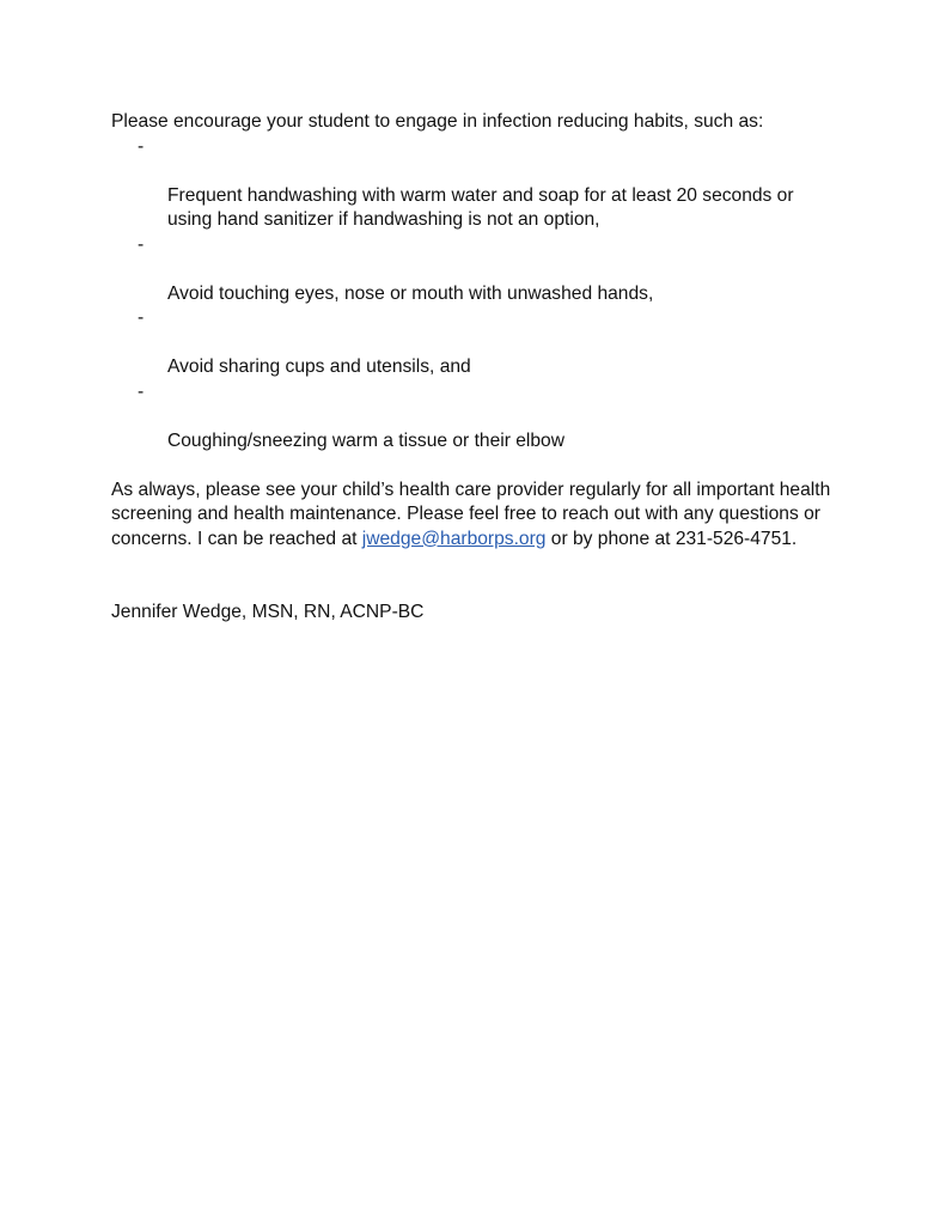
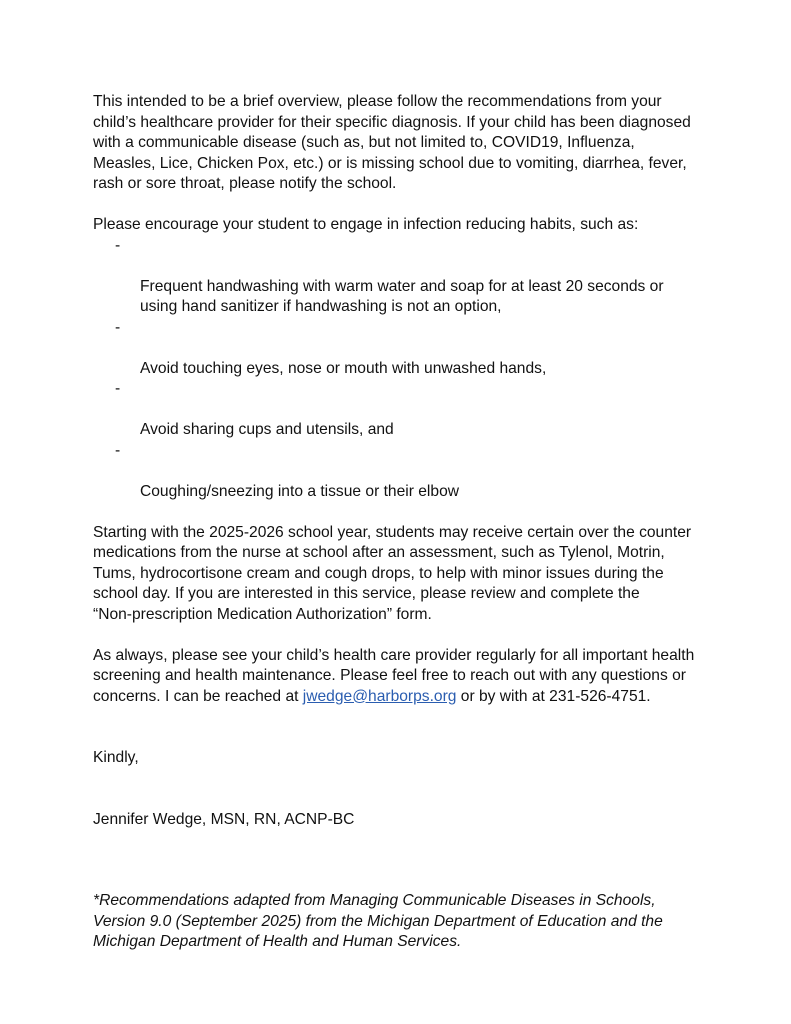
+ This intended to be a brief overview, please follow the recommendations from your
+ child’s healthcare provider for their specific diagnosis. If your child has been diagnosed
+ with a communicable disease (such as, but not limited to, COVID19, Influenza,
+ Measles, Lice, Chicken Pox, etc.) or is missing school due to vomiting, diarrhea, fever,
+ rash or sore throat, please notify the school.
  Please encourage your student to engage in infection reducing habits, such as:
  -
  Frequent handwashing with warm water and soap for at least 20 seconds or
  using hand sanitizer if handwashing is not an option,
  -
  Avoid touching eyes, nose or mouth with unwashed hands,
  -
  Avoid sharing cups and utensils, and
  -
- Coughing/sneezing warm a tissue or their elbow
+ Coughing/sneezing into a tissue or their elbow
+ Starting with the 2025-2026 school year, students may receive certain over the counter
+ medications from the nurse at school after an assessment, such as Tylenol, Motrin,
+ Tums, hydrocortisone cream and cough drops, to help with minor issues during the
+ school day. If you are interested in this service, please review and complete the
+ “Non-prescription Medication Authorization” form.
  As always, please see your child’s health care provider regularly for all important health
  screening and health maintenance. Please feel free to reach out with any questions or
- concerns. I can be reached at jwedge@harborps.org or by phone at 231-526-4751.
+ concerns. I can be reached at jwedge@harborps.org or by with at 231-526-4751.
+ Kindly,
  Jennifer Wedge, MSN, RN, ACNP-BC
+ *Recommendations adapted from Managing Communicable Diseases in Schools,
+ Version 9.0 (September 2025) from the Michigan Department of Education and the
+ Michigan Department of Health and Human Services.
